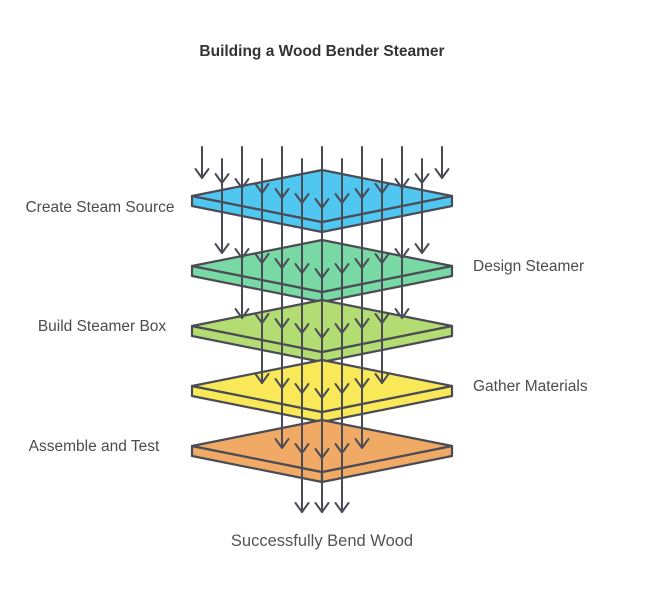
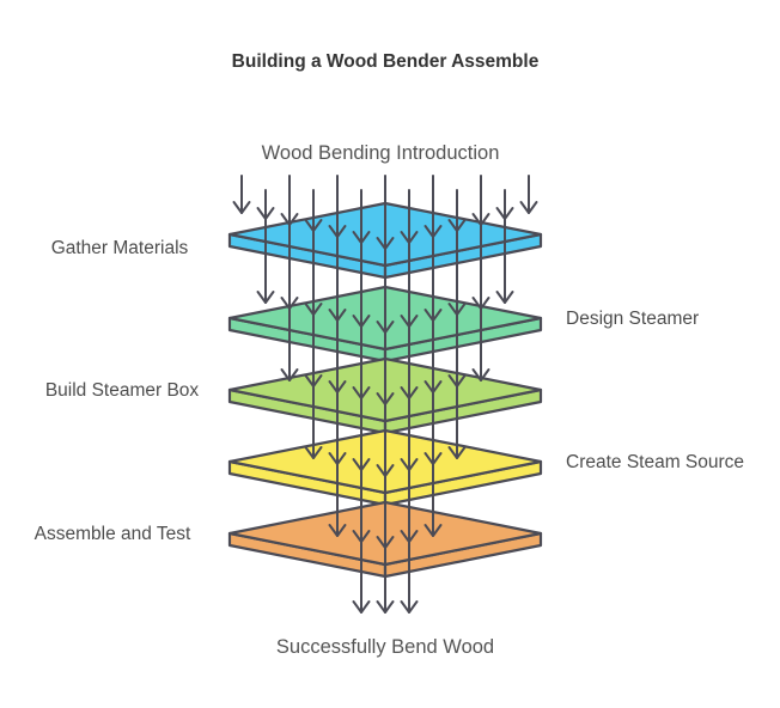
- Building a Wood Bender Steamer
+ Building a Wood Bender Assemble
+ Wood Bending Introduction
  Successfully Bend Wood
- Create Steam Source
+ Gather Materials
  Design Steamer
  Build Steamer Box
- Gather Materials
+ Create Steam Source
  Assemble and Test
